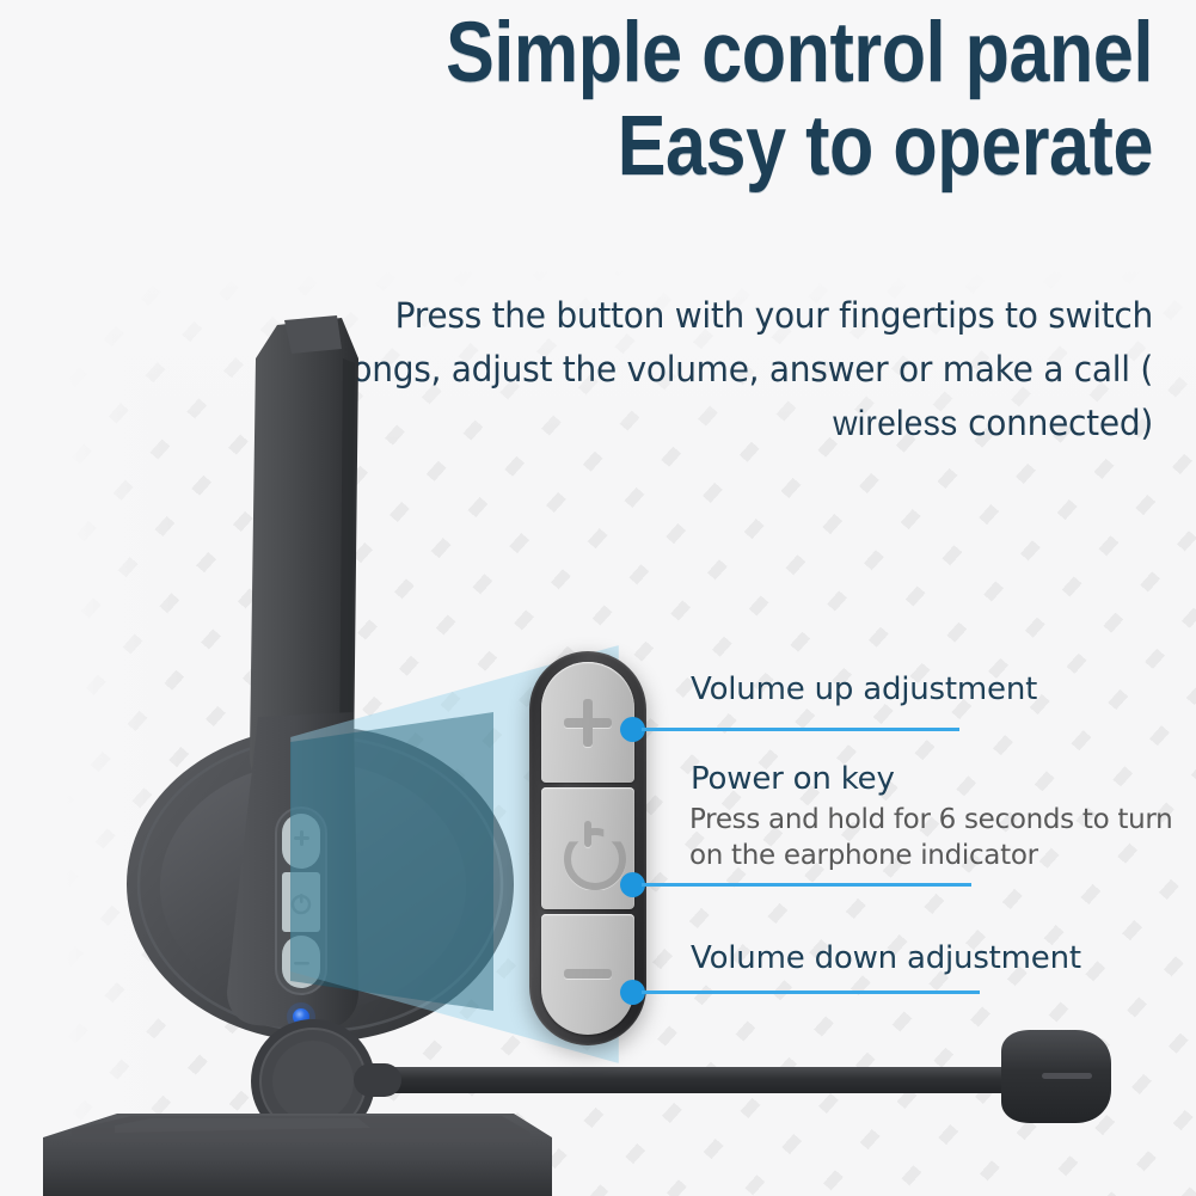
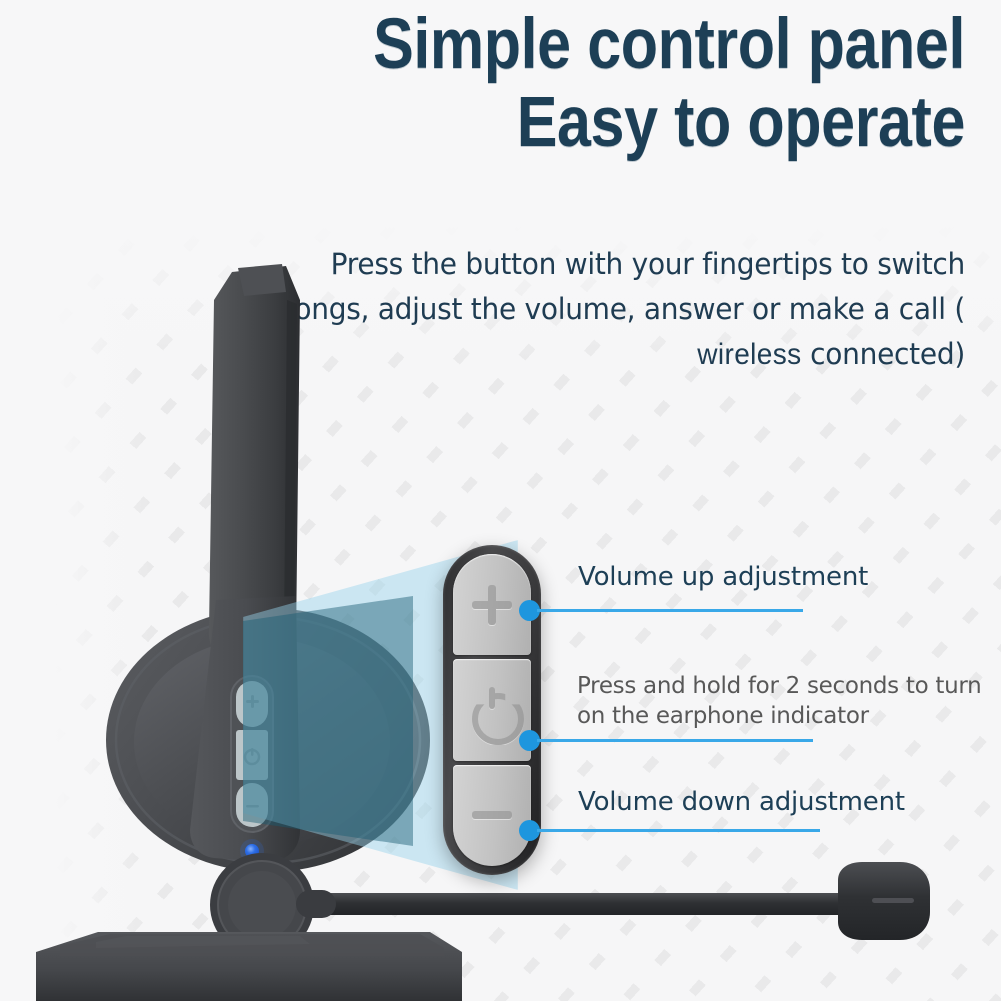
  Simple control panel
  Easy to operate
  Press the button with your fingertips to switch ongs, adjust the volume, answer or make a call ( wireless connected)
  Volume up adjustment
- Power on key
- Press and hold for 6 seconds to turn on the earphone indicator
+ Press and hold for 2 seconds to turn on the earphone indicator
  Volume down adjustment
